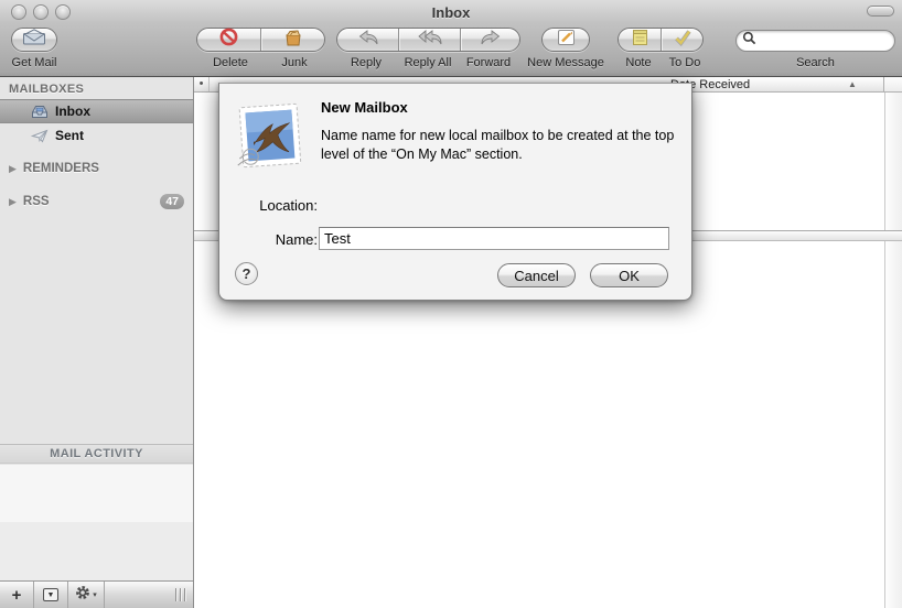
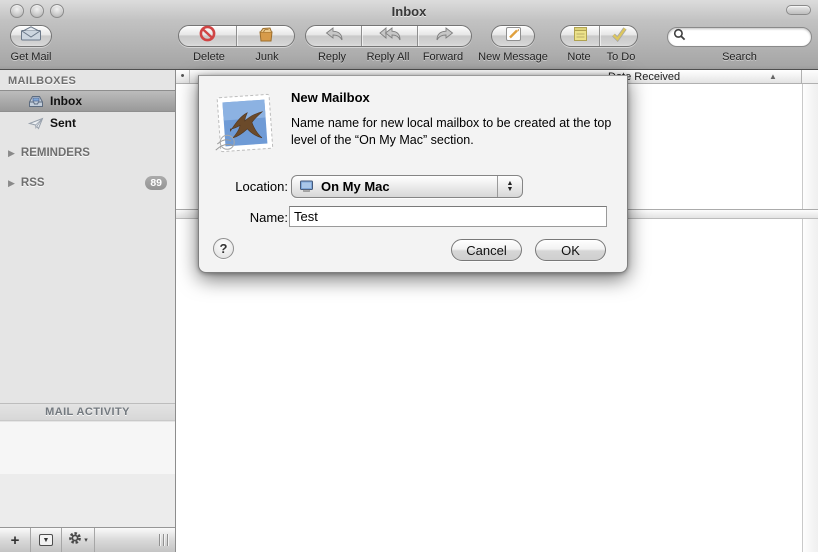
  Inbox
  Get Mail
  Delete
  Junk
  Reply
  Reply All
  Forward
  New Message
  Note
  To Do
  Search
  MAILBOXES
  Inbox
  Sent
  ▶
  REMINDERS
  ▶
  RSS
- 47
+ 89
  MAIL ACTIVITY
  +
  •
  e Received
  ▲
  New Mailbox
  Name name for new local mailbox to be created at the top level of the “On My Mac” section.
  Location:
+ On My Mac
  Name:
  Test
  ?
  Cancel
  OK
